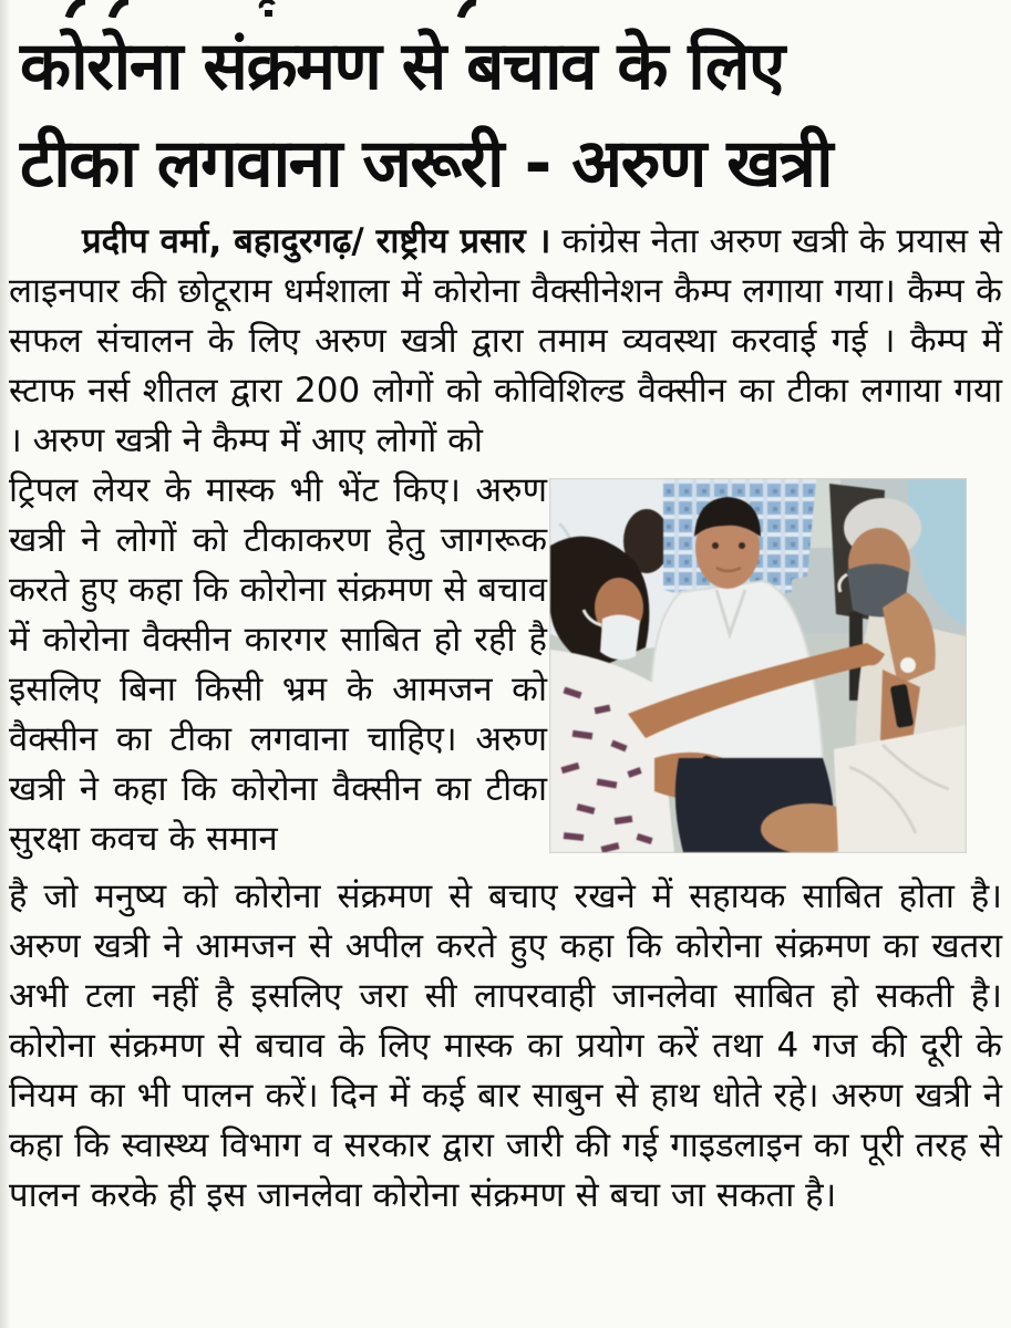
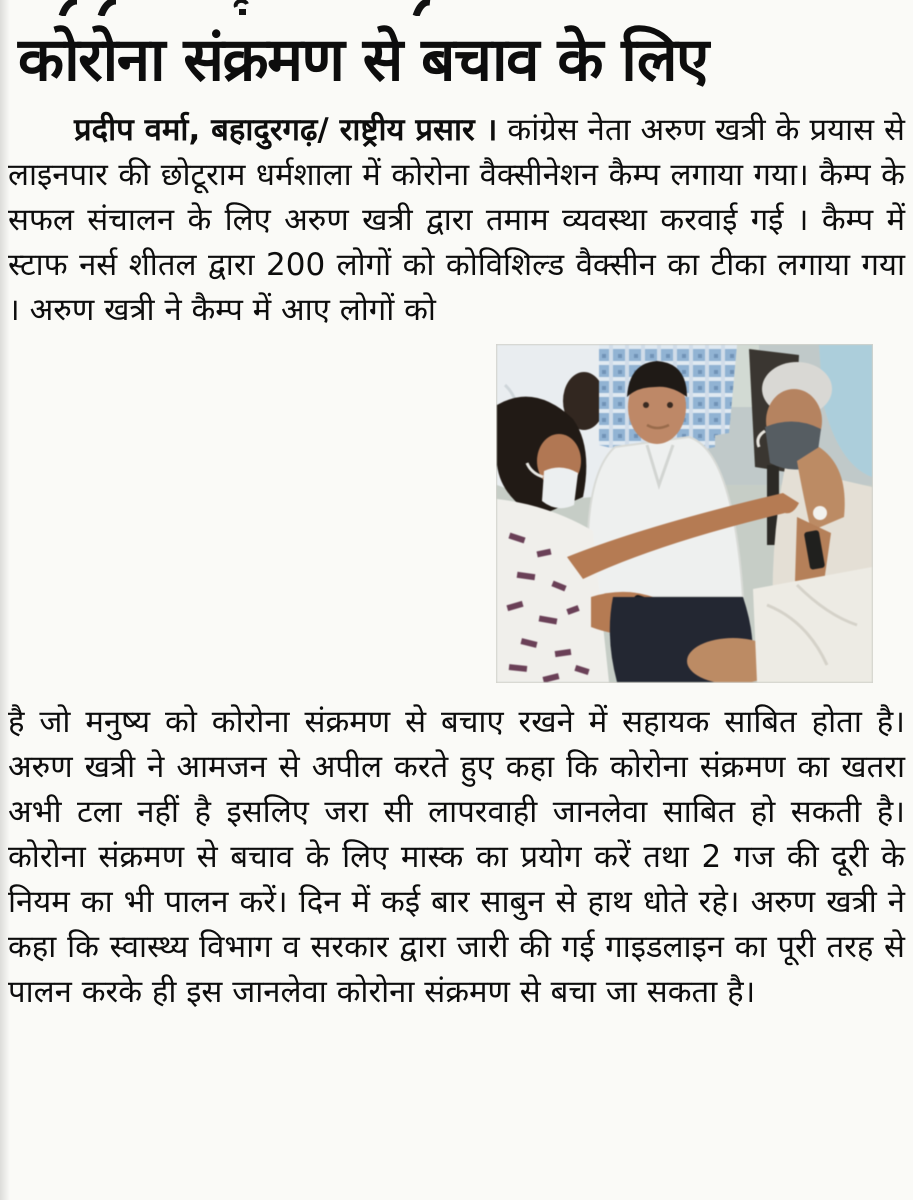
  कोरोना संक्रमण से बचाव के लिए
- टीका लगवाना जरूरी - अरुण खत्री
  प्रदीप वर्मा, बहादुरगढ़/ राष्ट्रीय प्रसार । कांग्रेस नेता अरुण खत्री के प्रयास से लाइनपार की छोटूराम धर्मशाला में कोरोना वैक्सीनेशन कैम्प लगाया गया। कैम्प के सफल संचालन के लिए अरुण खत्री द्वारा तमाम व्यवस्था करवाई गई । कैम्प में स्टाफ नर्स शीतल द्वारा 200 लोगों को कोविशिल्ड वैक्सीन का टीका लगाया गया । अरुण खत्री ने कैम्प में आए लोगों को
- ट्रिपल लेयर के मास्क भी भेंट किए। अरुण खत्री ने लोगों को टीकाकरण हेतु जागरूक करते हुए कहा कि कोरोना संक्रमण से बचाव में कोरोना वैक्सीन कारगर साबित हो रही है इसलिए बिना किसी भ्रम के आमजन को वैक्सीन का टीका लगवाना चाहिए। अरुण खत्री ने कहा कि कोरोना वैक्सीन का टीका सुरक्षा कवच के समान
- है जो मनुष्य को कोरोना संक्रमण से बचाए रखने में सहायक साबित होता है। अरुण खत्री ने आमजन से अपील करते हुए कहा कि कोरोना संक्रमण का खतरा अभी टला नहीं है इसलिए जरा सी लापरवाही जानलेवा साबित हो सकती है। कोरोना संक्रमण से बचाव के लिए मास्क का प्रयोग करें तथा 4 गज की दूरी के नियम का भी पालन करें। दिन में कई बार साबुन से हाथ धोते रहे। अरुण खत्री ने कहा कि स्वास्थ्य विभाग व सरकार द्वारा जारी की गई गाइडलाइन का पूरी तरह से पालन करके ही इस जानलेवा कोरोना संक्रमण से बचा जा सकता है।
+ है जो मनुष्य को कोरोना संक्रमण से बचाए रखने में सहायक साबित होता है। अरुण खत्री ने आमजन से अपील करते हुए कहा कि कोरोना संक्रमण का खतरा अभी टला नहीं है इसलिए जरा सी लापरवाही जानलेवा साबित हो सकती है। कोरोना संक्रमण से बचाव के लिए मास्क का प्रयोग करें तथा 2 गज की दूरी के नियम का भी पालन करें। दिन में कई बार साबुन से हाथ धोते रहे। अरुण खत्री ने कहा कि स्वास्थ्य विभाग व सरकार द्वारा जारी की गई गाइडलाइन का पूरी तरह से पालन करके ही इस जानलेवा कोरोना संक्रमण से बचा जा सकता है।
